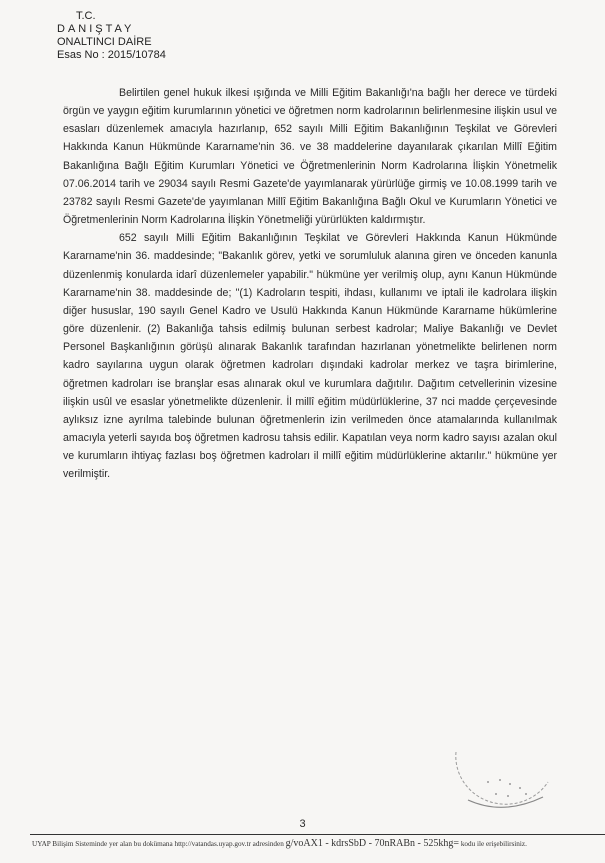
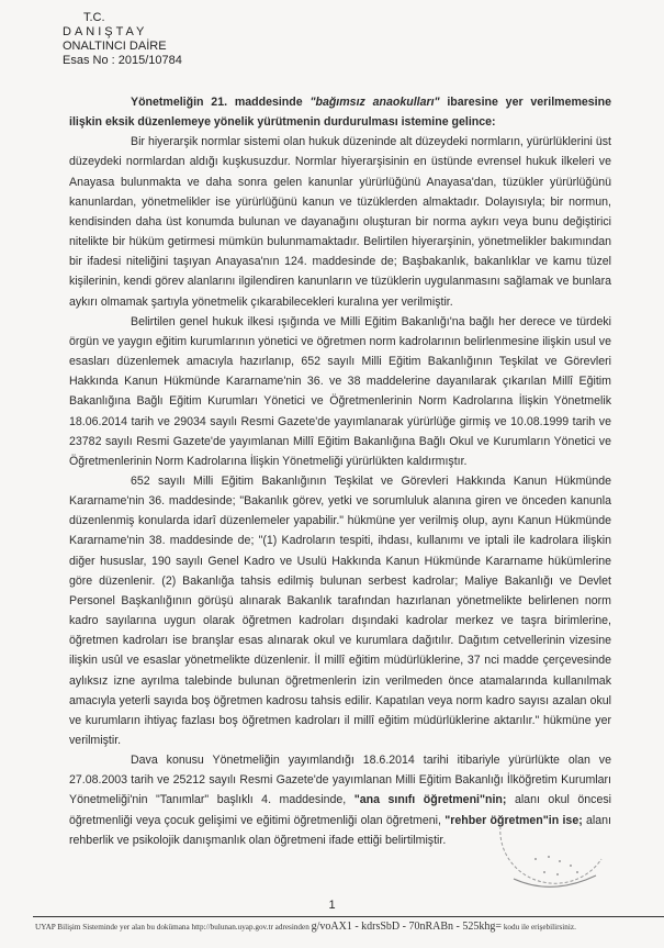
  T.C.
  DANIŞTAY
  ONALTINCI DAİRE
  Esas No : 2015/10784
+ Yönetmeliğin 21. maddesinde "bağımsız anaokulları" ibaresine yer verilmemesine ilişkin eksik düzenlemeye yönelik yürütmenin durdurulması istemine gelince:
+ Bir hiyerarşik normlar sistemi olan hukuk düzeninde alt düzeydeki normların, yürürlüklerini üst düzeydeki normlardan aldığı kuşkusuzdur. Normlar hiyerarşisinin en üstünde evrensel hukuk ilkeleri ve Anayasa bulunmakta ve daha sonra gelen kanunlar yürürlüğünü Anayasa'dan, tüzükler yürürlüğünü kanunlardan, yönetmelikler ise yürürlüğünü kanun ve tüzüklerden almaktadır. Dolayısıyla; bir normun, kendisinden daha üst konumda bulunan ve dayanağını oluşturan bir norma aykırı veya bunu değiştirici nitelikte bir hüküm getirmesi mümkün bulunmamaktadır. Belirtilen hiyerarşinin, yönetmelikler bakımından bir ifadesi niteliğini taşıyan Anayasa'nın 124. maddesinde de; Başbakanlık, bakanlıklar ve kamu tüzel kişilerinin, kendi görev alanlarını ilgilendiren kanunların ve tüzüklerin uygulanmasını sağlamak ve bunlara aykırı olmamak şartıyla yönetmelik çıkarabilecekleri kuralına yer verilmiştir.
- Belirtilen genel hukuk ilkesi ışığında ve Milli Eğitim Bakanlığı'na bağlı her derece ve türdeki örgün ve yaygın eğitim kurumlarının yönetici ve öğretmen norm kadrolarının belirlenmesine ilişkin usul ve esasları düzenlemek amacıyla hazırlanıp, 652 sayılı Milli Eğitim Bakanlığının Teşkilat ve Görevleri Hakkında Kanun Hükmünde Kararname'nin 36. ve 38 maddelerine dayanılarak çıkarılan Millî Eğitim Bakanlığına Bağlı Eğitim Kurumları Yönetici ve Öğretmenlerinin Norm Kadrolarına İlişkin Yönetmelik 07.06.2014 tarih ve 29034 sayılı Resmi Gazete'de yayımlanarak yürürlüğe girmiş ve 10.08.1999 tarih ve 23782 sayılı Resmi Gazete'de yayımlanan Millî Eğitim Bakanlığına Bağlı Okul ve Kurumların Yönetici ve Öğretmenlerinin Norm Kadrolarına İlişkin Yönetmeliği yürürlükten kaldırmıştır.
+ Belirtilen genel hukuk ilkesi ışığında ve Milli Eğitim Bakanlığı'na bağlı her derece ve türdeki örgün ve yaygın eğitim kurumlarının yönetici ve öğretmen norm kadrolarının belirlenmesine ilişkin usul ve esasları düzenlemek amacıyla hazırlanıp, 652 sayılı Milli Eğitim Bakanlığının Teşkilat ve Görevleri Hakkında Kanun Hükmünde Kararname'nin 36. ve 38 maddelerine dayanılarak çıkarılan Millî Eğitim Bakanlığına Bağlı Eğitim Kurumları Yönetici ve Öğretmenlerinin Norm Kadrolarına İlişkin Yönetmelik 18.06.2014 tarih ve 29034 sayılı Resmi Gazete'de yayımlanarak yürürlüğe girmiş ve 10.08.1999 tarih ve 23782 sayılı Resmi Gazete'de yayımlanan Millî Eğitim Bakanlığına Bağlı Okul ve Kurumların Yönetici ve Öğretmenlerinin Norm Kadrolarına İlişkin Yönetmeliği yürürlükten kaldırmıştır.
  652 sayılı Milli Eğitim Bakanlığının Teşkilat ve Görevleri Hakkında Kanun Hükmünde Kararname'nin 36. maddesinde; "Bakanlık görev, yetki ve sorumluluk alanına giren ve önceden kanunla düzenlenmiş konularda idarî düzenlemeler yapabilir." hükmüne yer verilmiş olup, aynı Kanun Hükmünde Kararname'nin 38. maddesinde de; "(1) Kadroların tespiti, ihdası, kullanımı ve iptali ile kadrolara ilişkin diğer hususlar, 190 sayılı Genel Kadro ve Usulü Hakkında Kanun Hükmünde Kararname hükümlerine göre düzenlenir. (2) Bakanlığa tahsis edilmiş bulunan serbest kadrolar; Maliye Bakanlığı ve Devlet Personel Başkanlığının görüşü alınarak Bakanlık tarafından hazırlanan yönetmelikte belirlenen norm kadro sayılarına uygun olarak öğretmen kadroları dışındaki kadrolar merkez ve taşra birimlerine, öğretmen kadroları ise branşlar esas alınarak okul ve kurumlara dağıtılır. Dağıtım cetvellerinin vizesine ilişkin usûl ve esaslar yönetmelikte düzenlenir. İl millî eğitim müdürlüklerine, 37 nci madde çerçevesinde aylıksız izne ayrılma talebinde bulunan öğretmenlerin izin verilmeden önce atamalarında kullanılmak amacıyla yeterli sayıda boş öğretmen kadrosu tahsis edilir. Kapatılan veya norm kadro sayısı azalan okul ve kurumların ihtiyaç fazlası boş öğretmen kadroları il millî eğitim müdürlüklerine aktarılır." hükmüne yer verilmiştir.
+ Dava konusu Yönetmeliğin yayımlandığı 18.6.2014 tarihi itibariyle yürürlükte olan ve 27.08.2003 tarih ve 25212 sayılı Resmi Gazete'de yayımlanan Milli Eğitim Bakanlığı İlköğretim Kurumları Yönetmeliği'nin "Tanımlar" başlıklı 4. maddesinde, "ana sınıfı öğretmeni"nin; alanı okul öncesi öğretmenliği veya çocuk gelişimi ve eğitimi öğretmenliği olan öğretmeni, "rehber öğretmen"in ise; alanı rehberlik ve psikolojik danışmanlık olan öğretmeni ifade ettiği belirtilmiştir.
- 3
+ 1
- UYAP Bilişim Sisteminde yer alan bu dokümana http://vatandas.uyap.gov.tr adresinden g/voAX1 - kdrsSbD - 70nRABn - 525khg= kodu ile erişebilirsiniz.
+ UYAP Bilişim Sisteminde yer alan bu dokümana http://bulunan.uyap.gov.tr adresinden g/voAX1 - kdrsSbD - 70nRABn - 525khg= kodu ile erişebilirsiniz.
